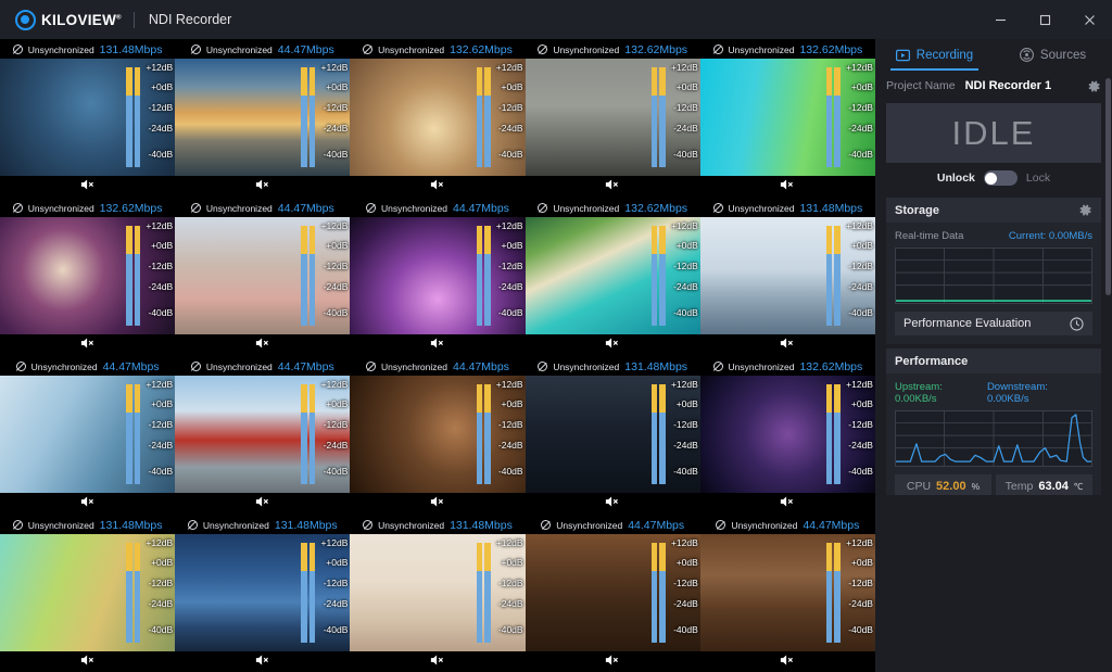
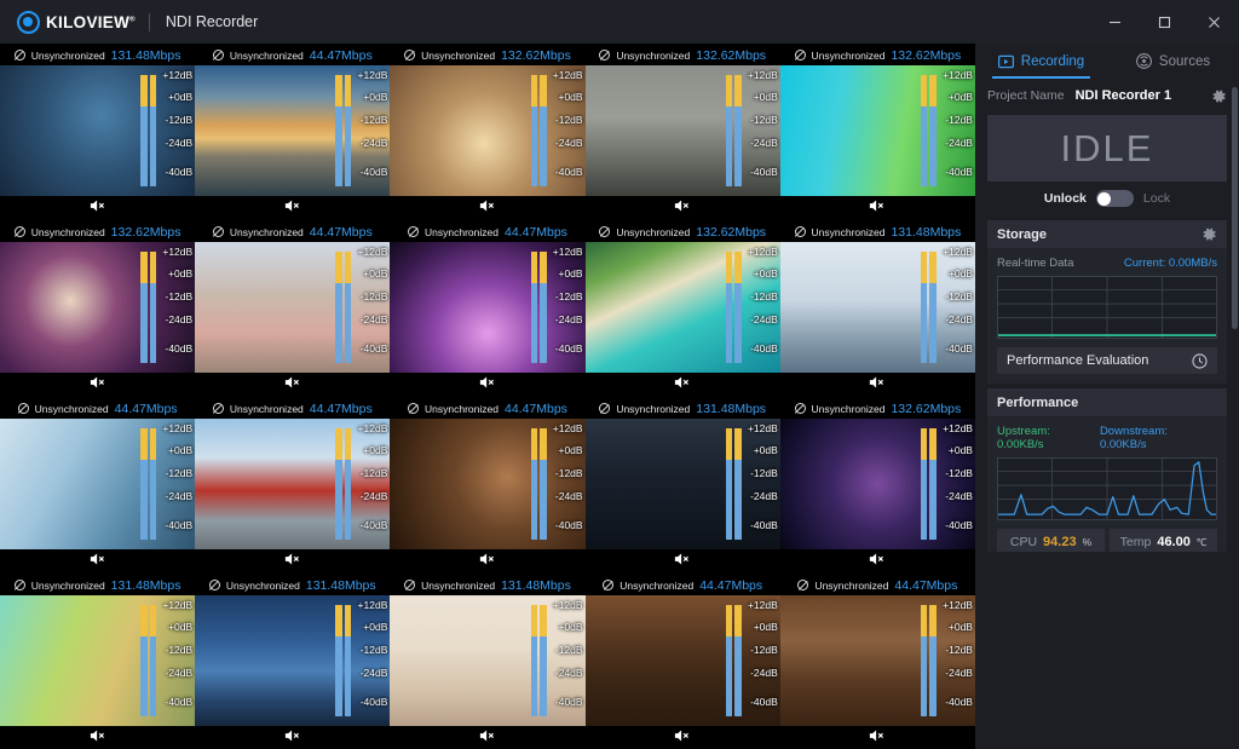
  KILOVIEW
  NDI Recorder
  Unsynchronized
  131.48Mbps
  +12dB
  +0dB
  -12dB
  -24dB
  -40dB
  Unsynchronized
  44.47Mbps
  +12dB
  +0dB
  -12dB
  -24dB
  -40dB
  Unsynchronized
  132.62Mbps
  +12dB
  +0dB
  -12dB
  -24dB
  -40dB
  Unsynchronized
  132.62Mbps
  +12dB
  +0dB
  -12dB
  -24dB
  -40dB
  Unsynchronized
  132.62Mbps
  +12dB
  +0dB
  -12dB
  -24dB
  -40dB
  Unsynchronized
  132.62Mbps
  +12dB
  +0dB
  -12dB
  -24dB
  -40dB
  Unsynchronized
  44.47Mbps
  +12dB
  +0dB
  -12dB
  -24dB
  -40dB
  Unsynchronized
  44.47Mbps
  +12dB
  +0dB
  -12dB
  -24dB
  -40dB
  Unsynchronized
  132.62Mbps
  +12dB
  +0dB
  -12dB
  -24dB
  -40dB
  Unsynchronized
  131.48Mbps
  +12dB
  +0dB
  -12dB
  -24dB
  -40dB
  Unsynchronized
  44.47Mbps
  +12dB
  +0dB
  -12dB
  -24dB
  -40dB
  Unsynchronized
  44.47Mbps
  +12dB
  +0dB
  -12dB
  -24dB
  -40dB
  Unsynchronized
  44.47Mbps
  +12dB
  +0dB
  -12dB
  -24dB
  -40dB
  Unsynchronized
  131.48Mbps
  +12dB
  +0dB
  -12dB
  -24dB
  -40dB
  Unsynchronized
  132.62Mbps
  +12dB
  +0dB
  -12dB
  -24dB
  -40dB
  Unsynchronized
  131.48Mbps
  +12dB
  +0dB
  -12dB
  -24dB
  -40dB
  Unsynchronized
  131.48Mbps
  +12dB
  +0dB
  -12dB
  -24dB
  -40dB
  Unsynchronized
  131.48Mbps
  +12dB
  +0dB
  -12dB
  -24dB
  -40dB
  Unsynchronized
  44.47Mbps
  +12dB
  +0dB
  -12dB
  -24dB
  -40dB
  Unsynchronized
  44.47Mbps
  +12dB
  +0dB
  -12dB
  -24dB
  -40dB
  Recording
  Sources
  Project Name
  NDI Recorder 1
  IDLE
  Unlock
  Lock
  Storage
  Real-time Data
  Current: 0.00MB/s
  Performance Evaluation
  Performance
  Upstream: 0.00KB/s
  Downstream: 0.00KB/s
  CPU
- 52.00
+ 94.23
  %
  Temp
- 63.04
+ 46.00
  ℃
